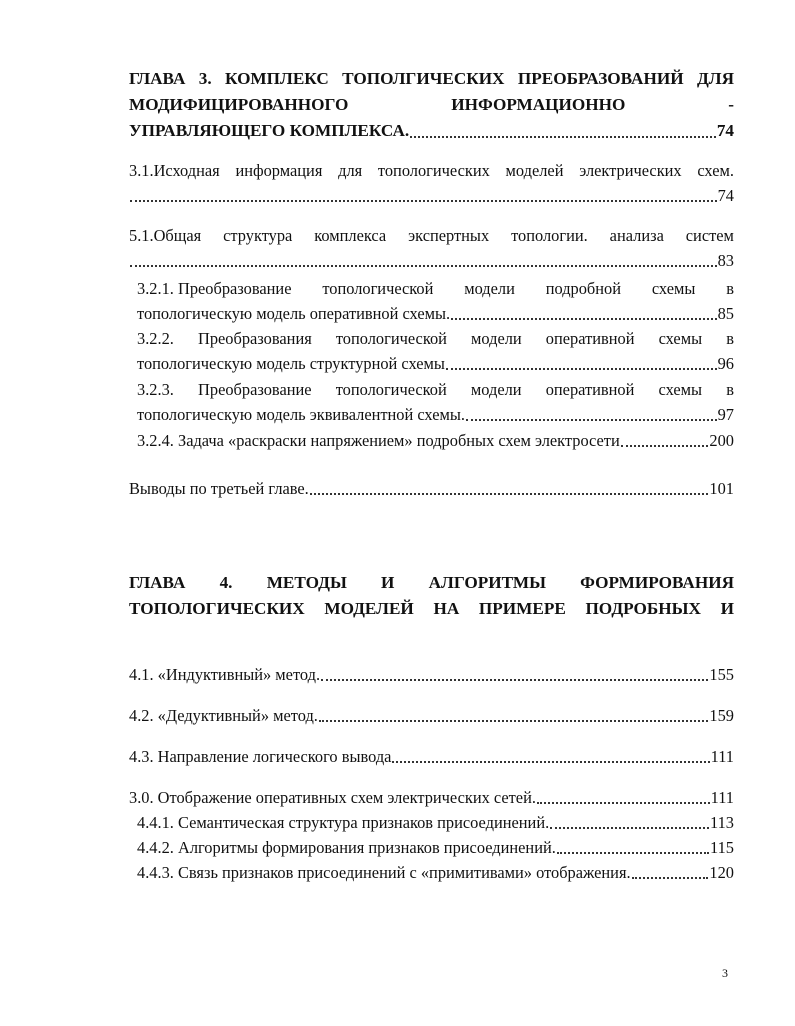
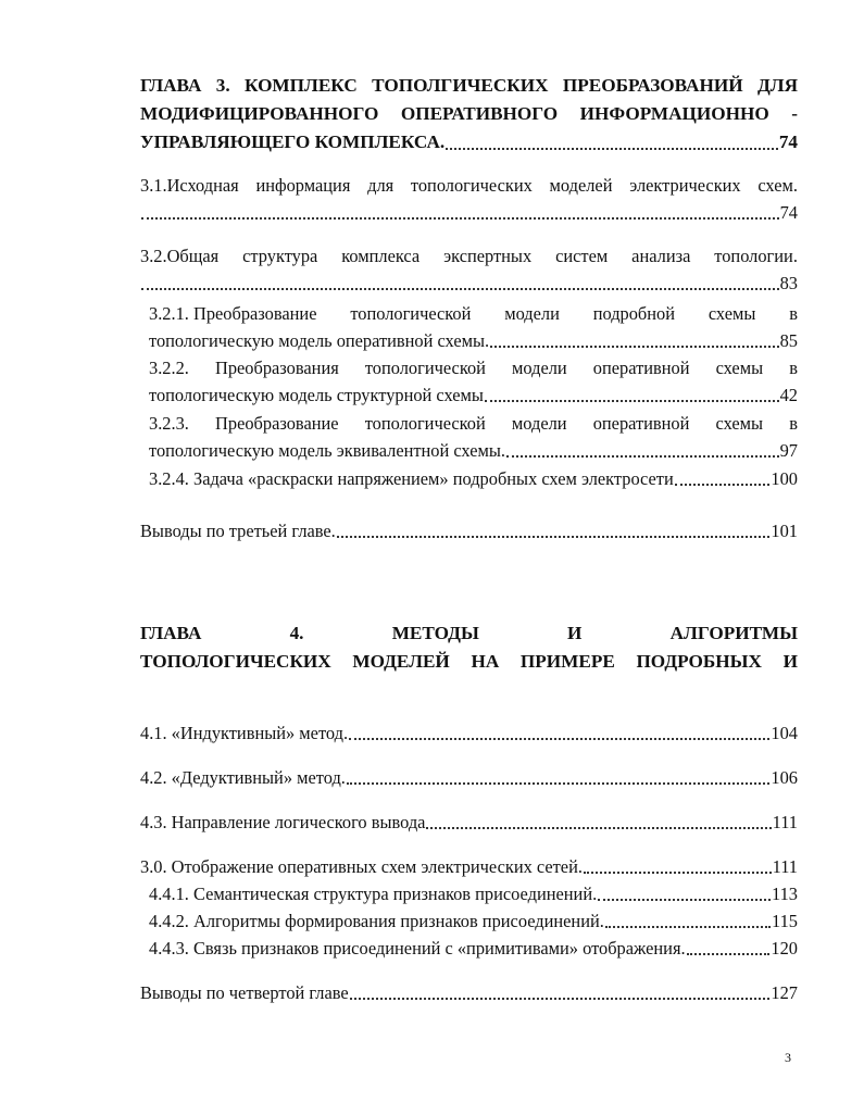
  ГЛАВА
  3.
  КОМПЛЕКС
  ТОПОЛГИЧЕСКИХ
  ПРЕОБРАЗОВАНИЙ
  ДЛЯ
  МОДИФИЦИРОВАННОГО
+ ОПЕРАТИВНОГО
  ИНФОРМАЦИОННО
  -
  УПРАВЛЯЮЩЕГО КОМПЛЕКСА.
  74
  3.1.Исходная
  информация
  для
  топологических
  моделей
  электрических
  схем.
  74
- 5.1.Общая
+ 3.2.Общая
  структура
  комплекса
  экспертных
- топологии.
+ систем
  анализа
- систем
+ топологии.
  83
  3.2.1. Преобразование
  топологической
  модели
  подробной
  схемы
  в
  топологическую модель оперативной схемы.
  85
  3.2.2.
  Преобразования
  топологической
  модели
  оперативной
  схемы
  в
  топологическую модель структурной схемы
- 96
+ 42
  3.2.3.
  Преобразование
  топологической
  модели
  оперативной
  схемы
  в
  топологическую модель эквивалентной схемы.
  97
  3.2.4. Задача «раскраски напряжением» подробных схем электросети
- 200
+ 100
  Выводы по третьей главе.
  101
  ГЛАВА
  4.
  МЕТОДЫ
  И
  АЛГОРИТМЫ
- ФОРМИРОВАНИЯ
  ТОПОЛОГИЧЕСКИХ
  МОДЕЛЕЙ
  НА
  ПРИМЕРЕ
  ПОДРОБНЫХ
  И
  4.1. «Индуктивный» метод.
- 155
+ 104
  4.2. «Дедуктивный» метод.
- 159
+ 106
  4.3. Направление логического вывода
  111
  3.0. Отображение оперативных схем электрических сетей.
  111
  4.4.1. Семантическая структура признаков присоединений.
  113
  4.4.2. Алгоритмы формирования признаков присоединений.
  115
  4.4.3. Связь признаков присоединений с «примитивами» отображения.
  120
+ Выводы по четвертой главе
+ 127
  3
